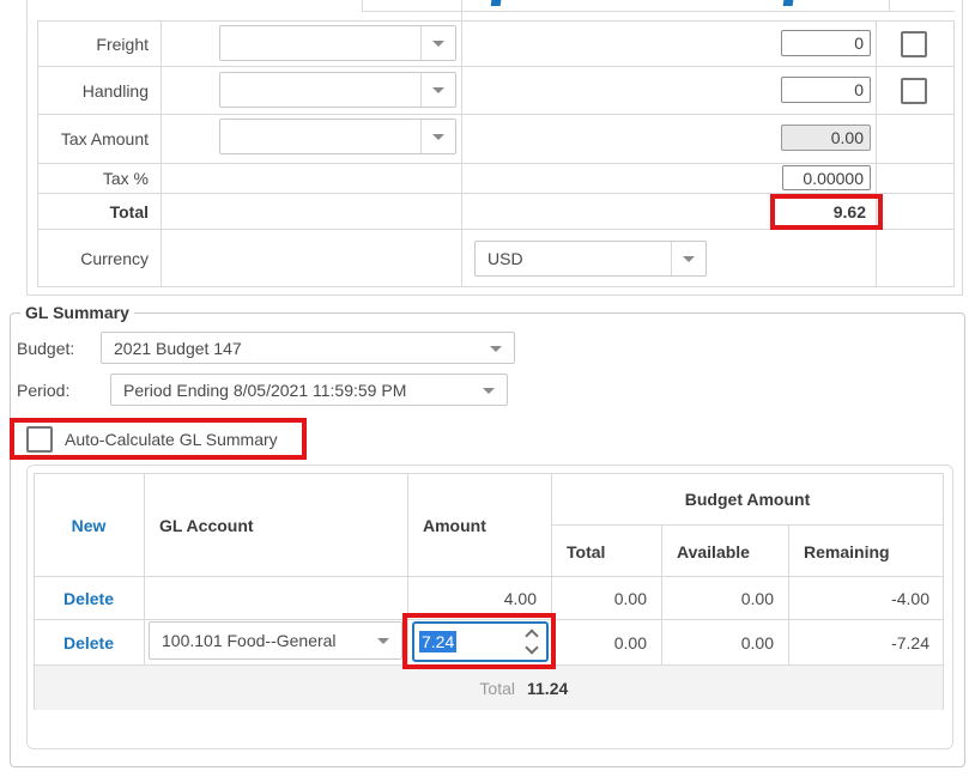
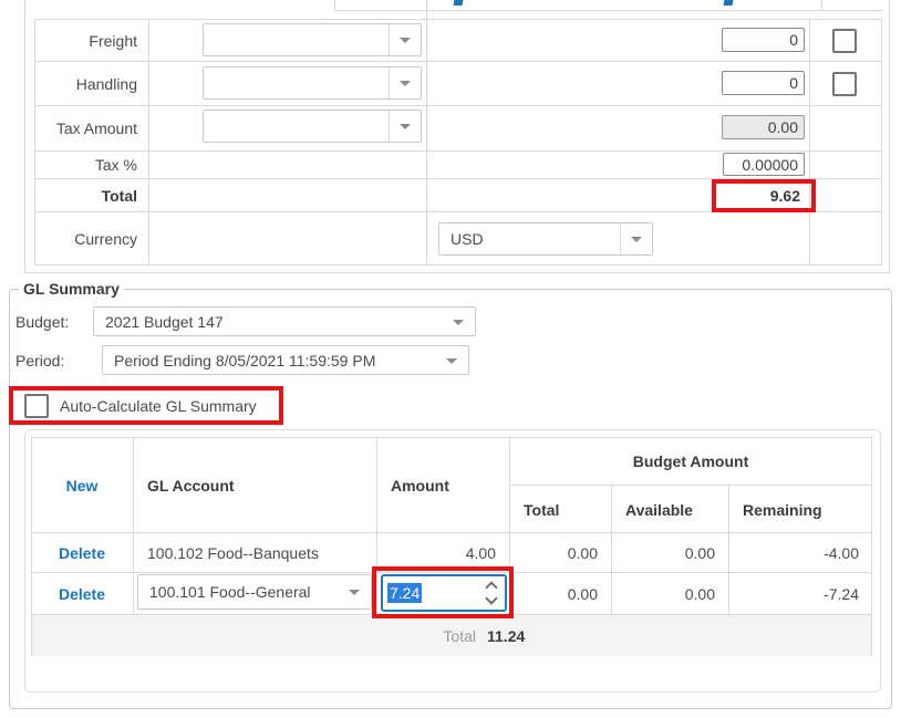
  Freight
  Handling
  Tax Amount
  Tax %
  Total
  Currency
  USD
  0
  0
  0.00
  0.00000
  9.62
  GL Summary
  Budget:
  2021 Budget 147
  Period:
  Period Ending 8/05/2021 11:59:59 PM
  Auto-Calculate GL Summary
  New
  GL Account
  Amount
  Budget Amount
  Total
  Available
  Remaining
  Delete
+ 100.102 Food--Banquets
  4.00
  0.00
  0.00
  -4.00
  Delete
  100.101 Food--General
  7.24
  0.00
  0.00
  -7.24
  Total
  11.24
